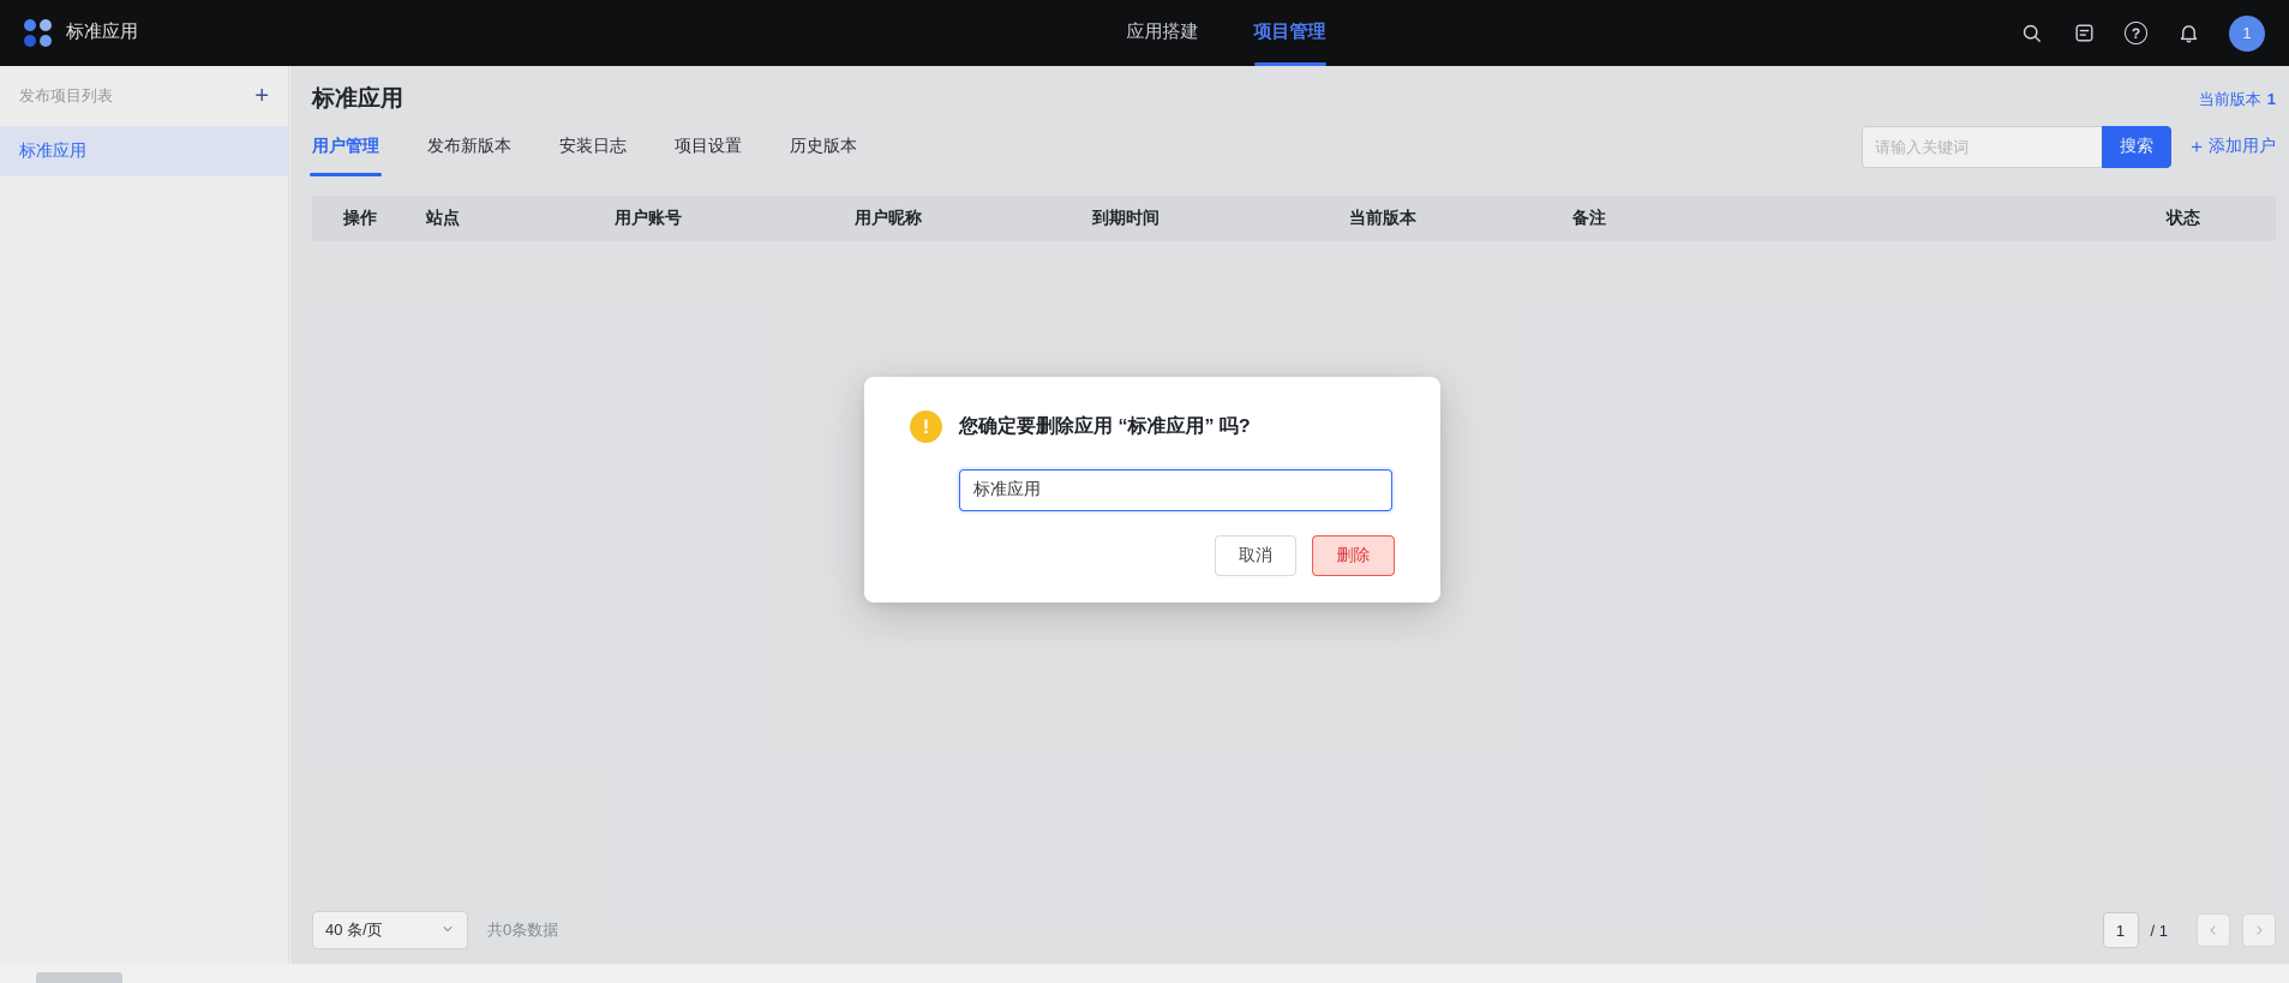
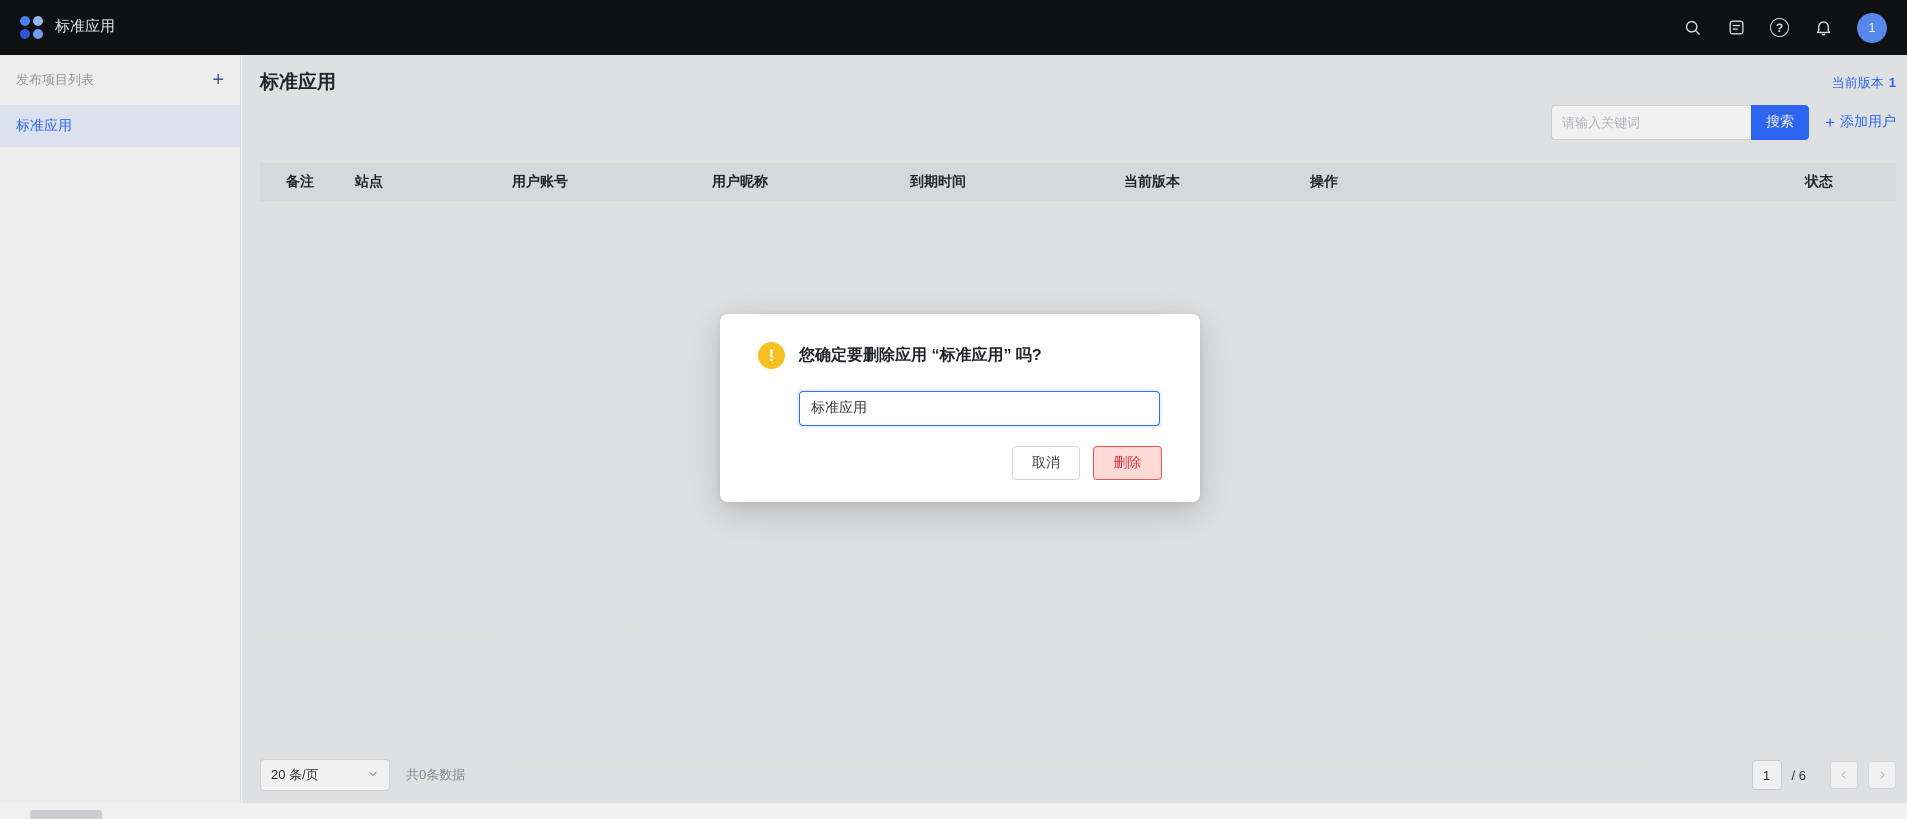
  标准应用
- 应用搭建
- 项目管理
  ?
  1
  发布项目列表
  +
  标准应用
  标准应用
  当前版本 1
- 用户管理
- 发布新版本
- 安装日志
- 项目设置
- 历史版本
  请输入关键词
  搜索
  +
  添加用户
- 操作
+ 备注
  站点
  用户账号
  用户昵称
  到期时间
  当前版本
- 备注
+ 操作
  状态
- 40 条/页
+ 20 条/页
  共0条数据
  1
- / 1
+ / 6
  !
  您确定要删除应用 “标准应用” 吗?
  标准应用
  取消
  删除
